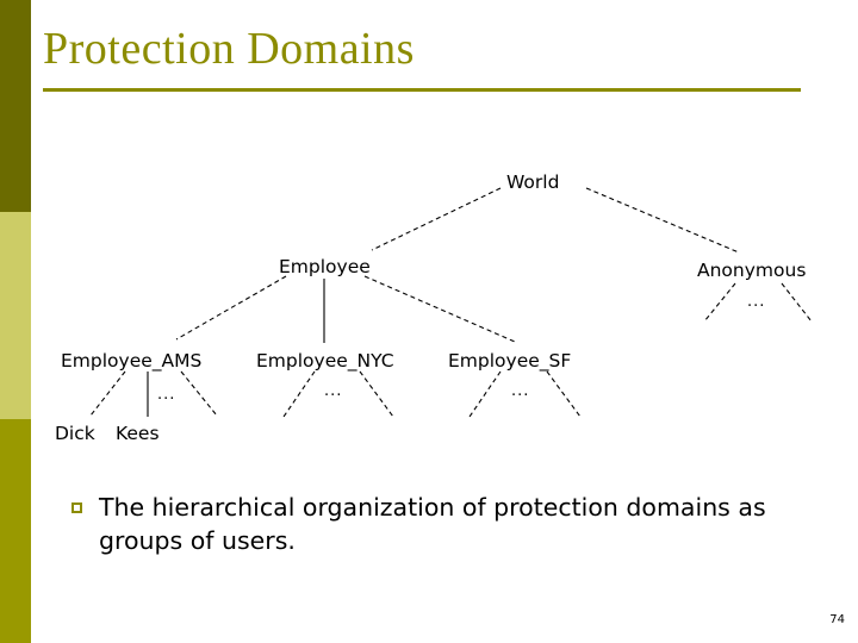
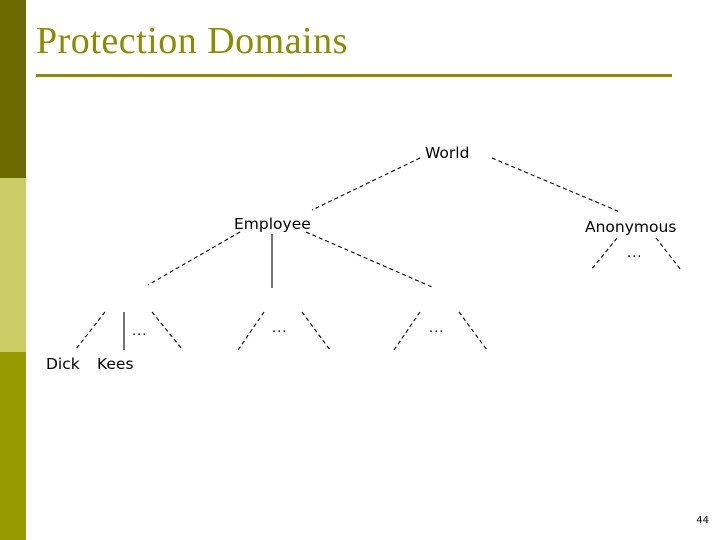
  Protection Domains
  ...
  ...
  ...
  ...
  World
  Employee
  Anonymous
- Employee_AMS
- Employee_NYC
- Employee_SF
  Dick
  Kees
- The hierarchical organization of protection domains as groups of users.
- 74
+ 44
